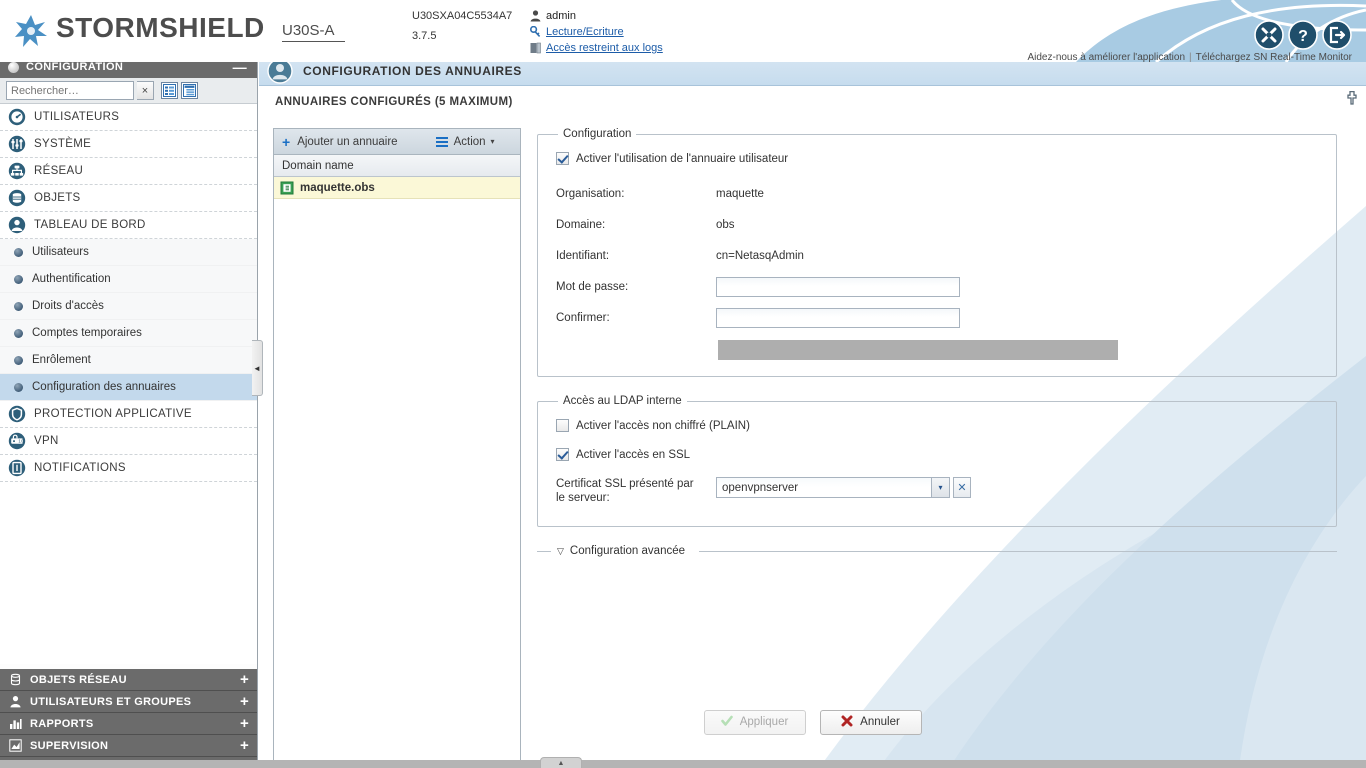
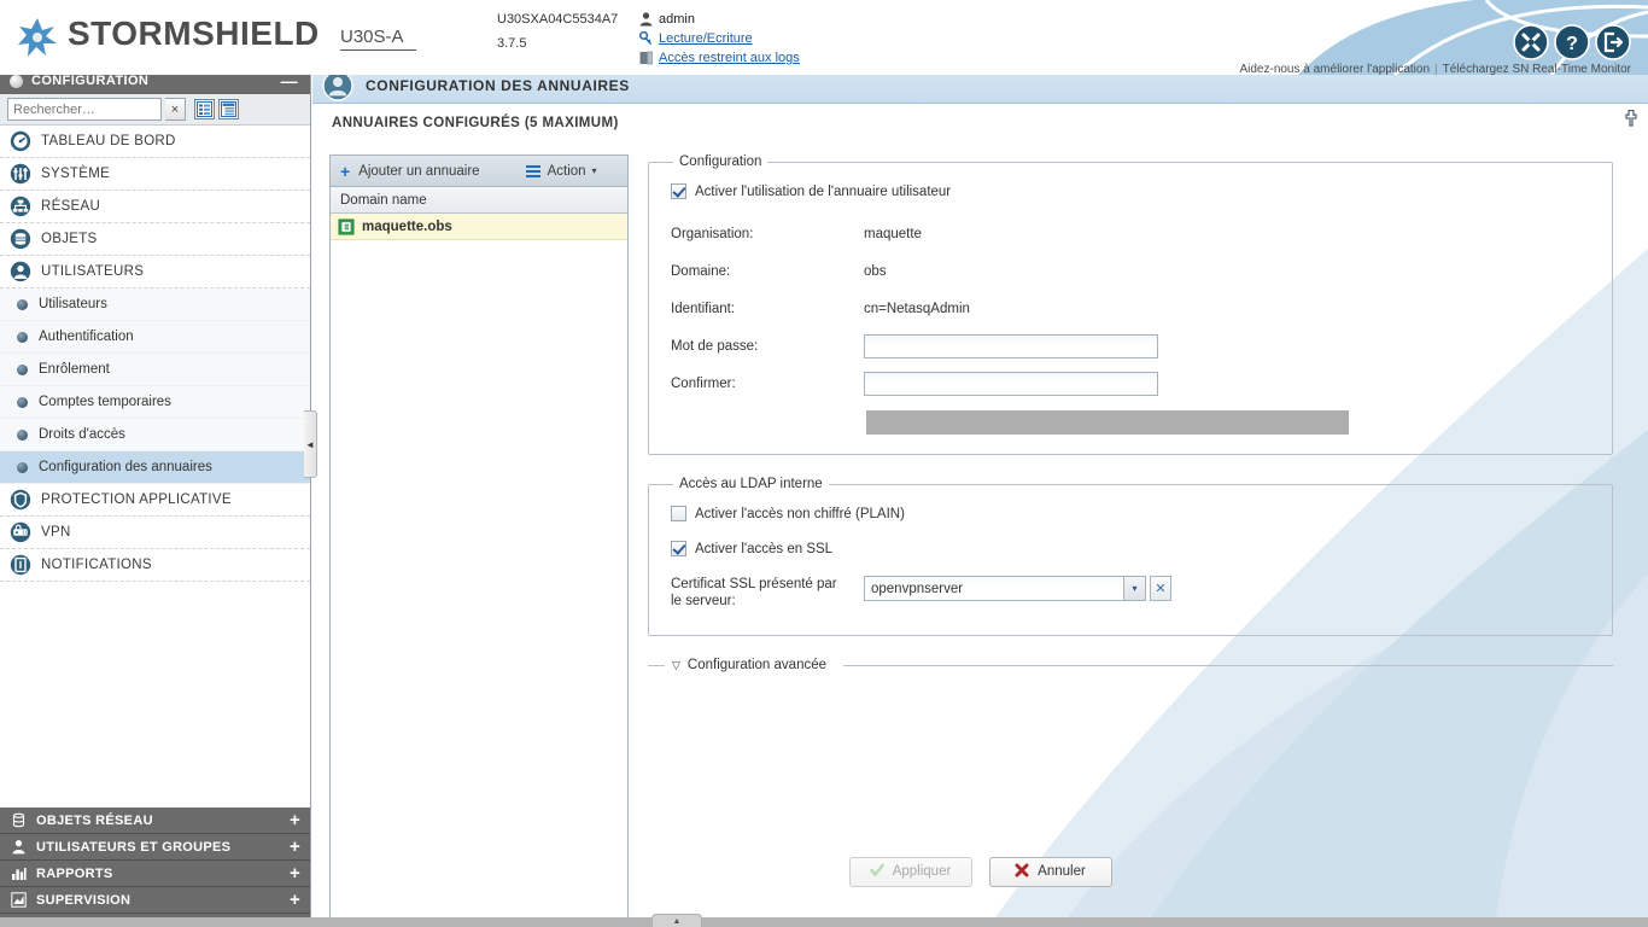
  STORMSHIELD
  U30S-A
  U30SXA04C5534A7
  3.7.5
  admin
  Lecture/Ecriture
  Accès restreint aux logs
  ?
  Aidez-nous à améliorer l'application | Téléchargez SN Real-Time Monitor
  CONFIGURATION
  —
  Rechercher…
  ×
- UTILISATEURS
+ TABLEAU DE BORD
  SYSTÈME
  RÉSEAU
  OBJETS
- TABLEAU DE BORD
+ UTILISATEURS
  Utilisateurs
  Authentification
- Droits d'accès
+ Enrôlement
  Comptes temporaires
- Enrôlement
+ Droits d'accès
  Configuration des annuaires
  PROTECTION APPLICATIVE
  VPN
  NOTIFICATIONS
  OBJETS RÉSEAU
  +
  UTILISATEURS ET GROUPES
  +
  RAPPORTS
  +
  SUPERVISION
  +
  ◄
  CONFIGURATION DES ANNUAIRES
  ANNUAIRES CONFIGURÉS (5 MAXIMUM)
  +
  Ajouter un annuaire
  Action
  ▾
  Domain name
  maquette.obs
  Configuration
  Activer l'utilisation de l'annuaire utilisateur
  Organisation:
  maquette
  Domaine:
  obs
  Identifiant:
  cn=NetasqAdmin
  Mot de passe:
  Confirmer:
  Accès au LDAP interne
  Activer l'accès non chiffré (PLAIN)
  Activer l'accès en SSL
  Certificat SSL présenté par
  le serveur:
  openvpnserver
  ▾
  ✕
  ▽
  Configuration avancée
  Appliquer
  Annuler
